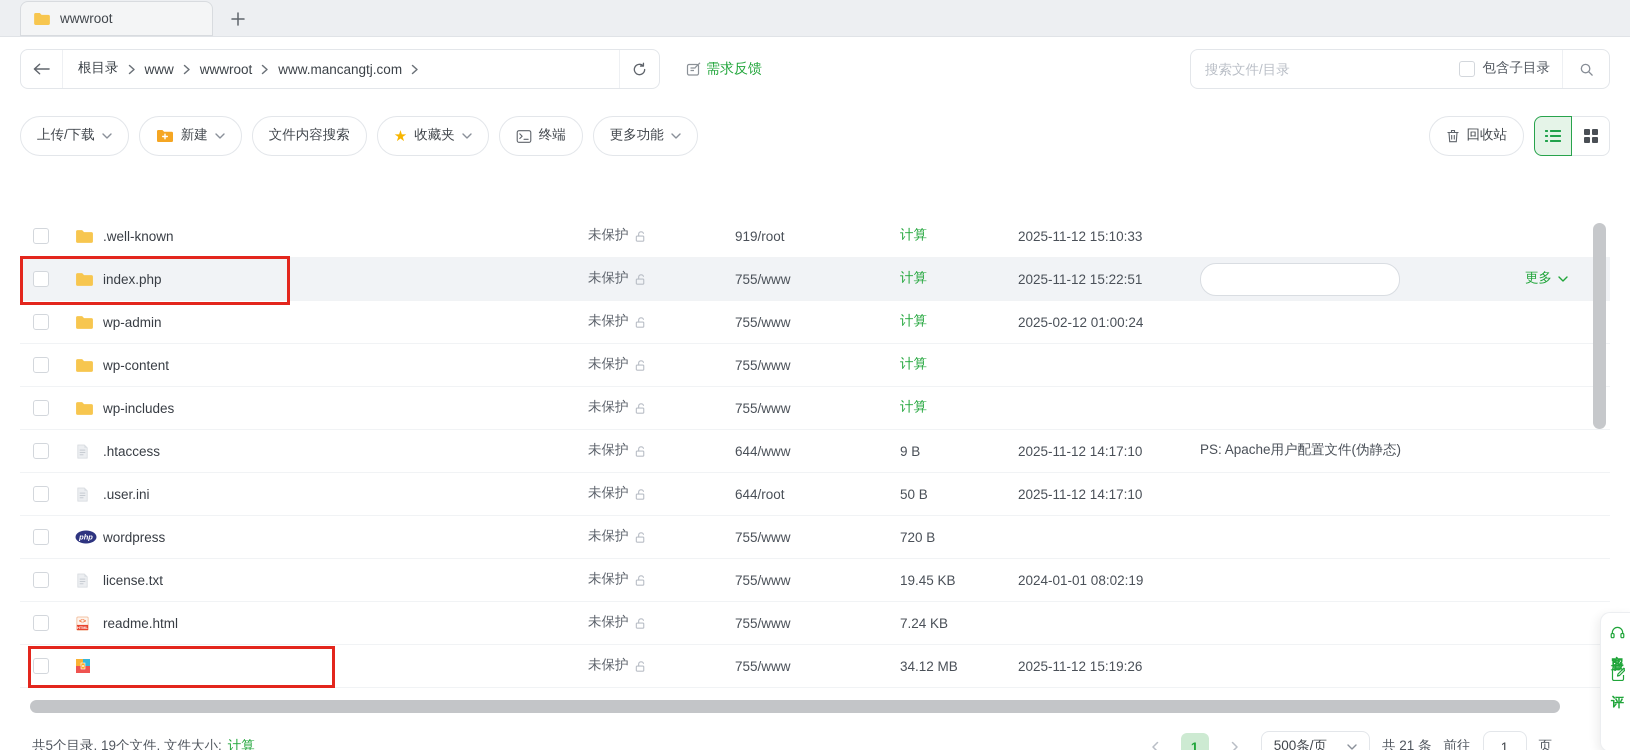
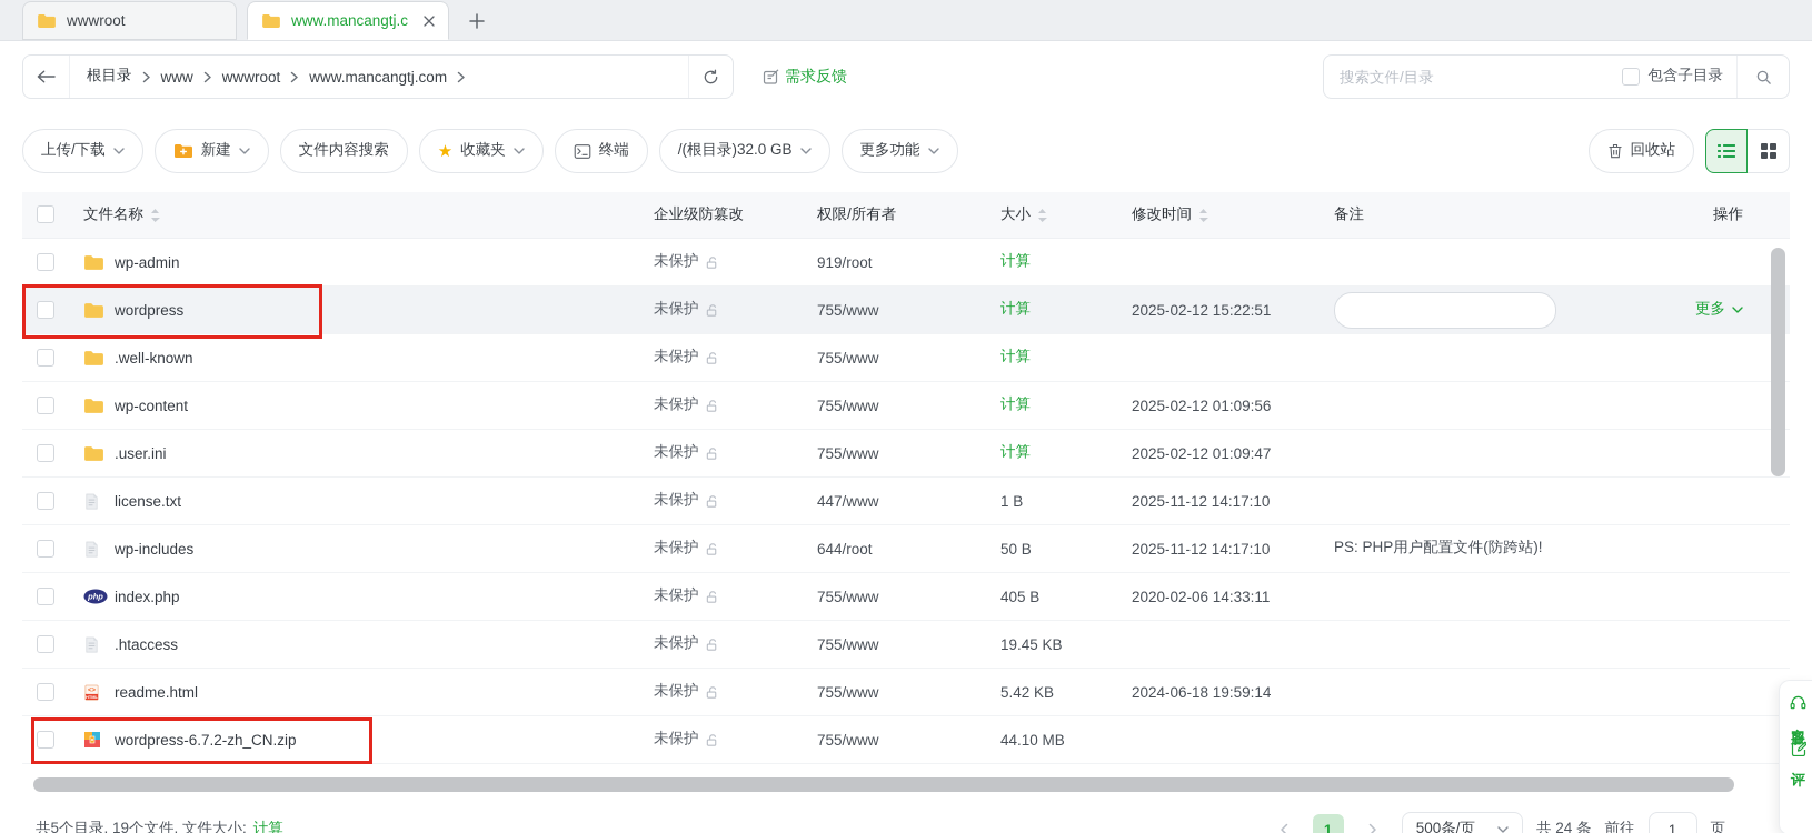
  wwwroot
+ www.mancangtj.c
  根目录
  www
  wwwroot
  www.mancangtj.com
  需求反馈
  搜索文件/目录
  包含子目录
  上传/下载
  新建
  文件内容搜索
  ★
  收藏夹
  终端
+ /(根目录)32.0 GB
  更多功能
  回收站
+ 文件名称
+ 企业级防篡改
+ 权限/所有者
+ 大小
+ 修改时间
+ 备注
+ 操作
- .well-known
+ wp-admin
  未保护
  919/root
  计算
- 2025-11-12 15:10:33
- index.php
+ wordpress
  未保护
  755/www
  计算
- 2025-11-12 15:22:51
+ 2025-02-12 15:22:51
  更多
- wp-admin
+ .well-known
  未保护
  755/www
  计算
- 2025-02-12 01:00:24
  wp-content
  未保护
  755/www
  计算
+ 2025-02-12 01:09:56
- wp-includes
+ .user.ini
  未保护
  755/www
  计算
+ 2025-02-12 01:09:47
- .htaccess
+ license.txt
  未保护
- 644/www
+ 447/www
- 9 B
+ 1 B
  2025-11-12 14:17:10
- PS: Apache用户配置文件(伪静态)
- .user.ini
+ wp-includes
  未保护
  644/root
  50 B
  2025-11-12 14:17:10
+ PS: PHP用户配置文件(防跨站)!
  php
- wordpress
+ index.php
  未保护
  755/www
- 720 B
+ 405 B
+ 2020-02-06 14:33:11
- license.txt
+ .htaccess
  未保护
  755/www
  19.45 KB
- 2024-01-01 08:02:19
  readme.html
  未保护
  755/www
- 7.24 KB
+ 5.42 KB
+ 2024-06-18 19:59:14
+ wordpress-6.7.2-zh_CN.zip
  未保护
  755/www
- 34.12 MB
+ 44.10 MB
- 2025-11-12 15:19:26
  共5个目录, 19个文件, 文件大小:
  计算
  1
  500条/页
- 共 21 条
+ 共 24 条
  前往
  1
  页
